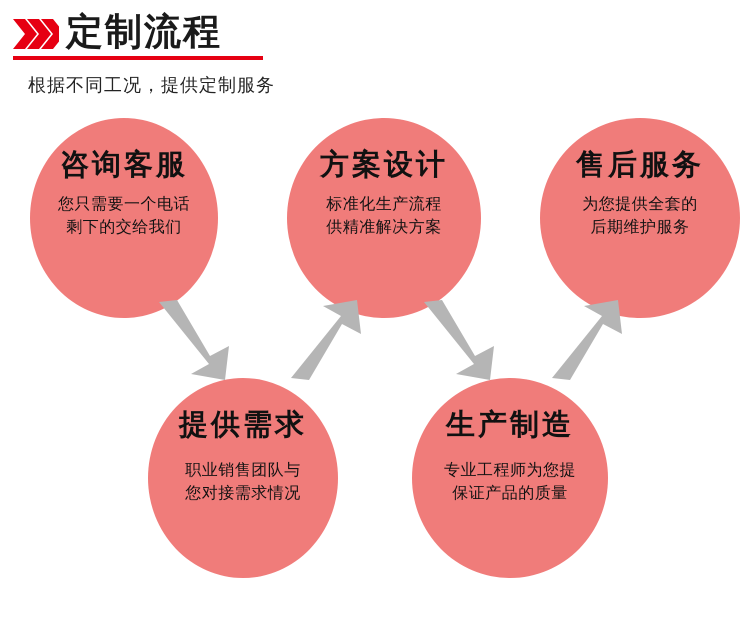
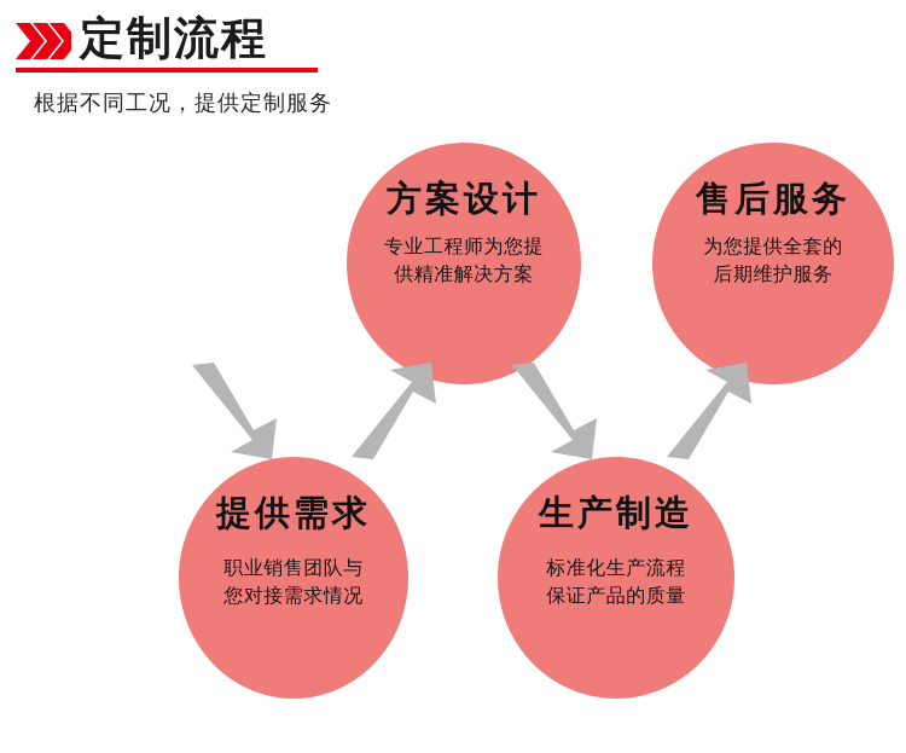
  定制流程
  根据不同工况，提供定制服务
- 咨询客服
- 您只需要一个电话
- 剩下的交给我们
  方案设计
- 标准化生产流程
+ 专业工程师为您提
  供精准解决方案
  售后服务
  为您提供全套的
  后期维护服务
  提供需求
  职业销售团队与
  您对接需求情况
  生产制造
- 专业工程师为您提
+ 标准化生产流程
  保证产品的质量
